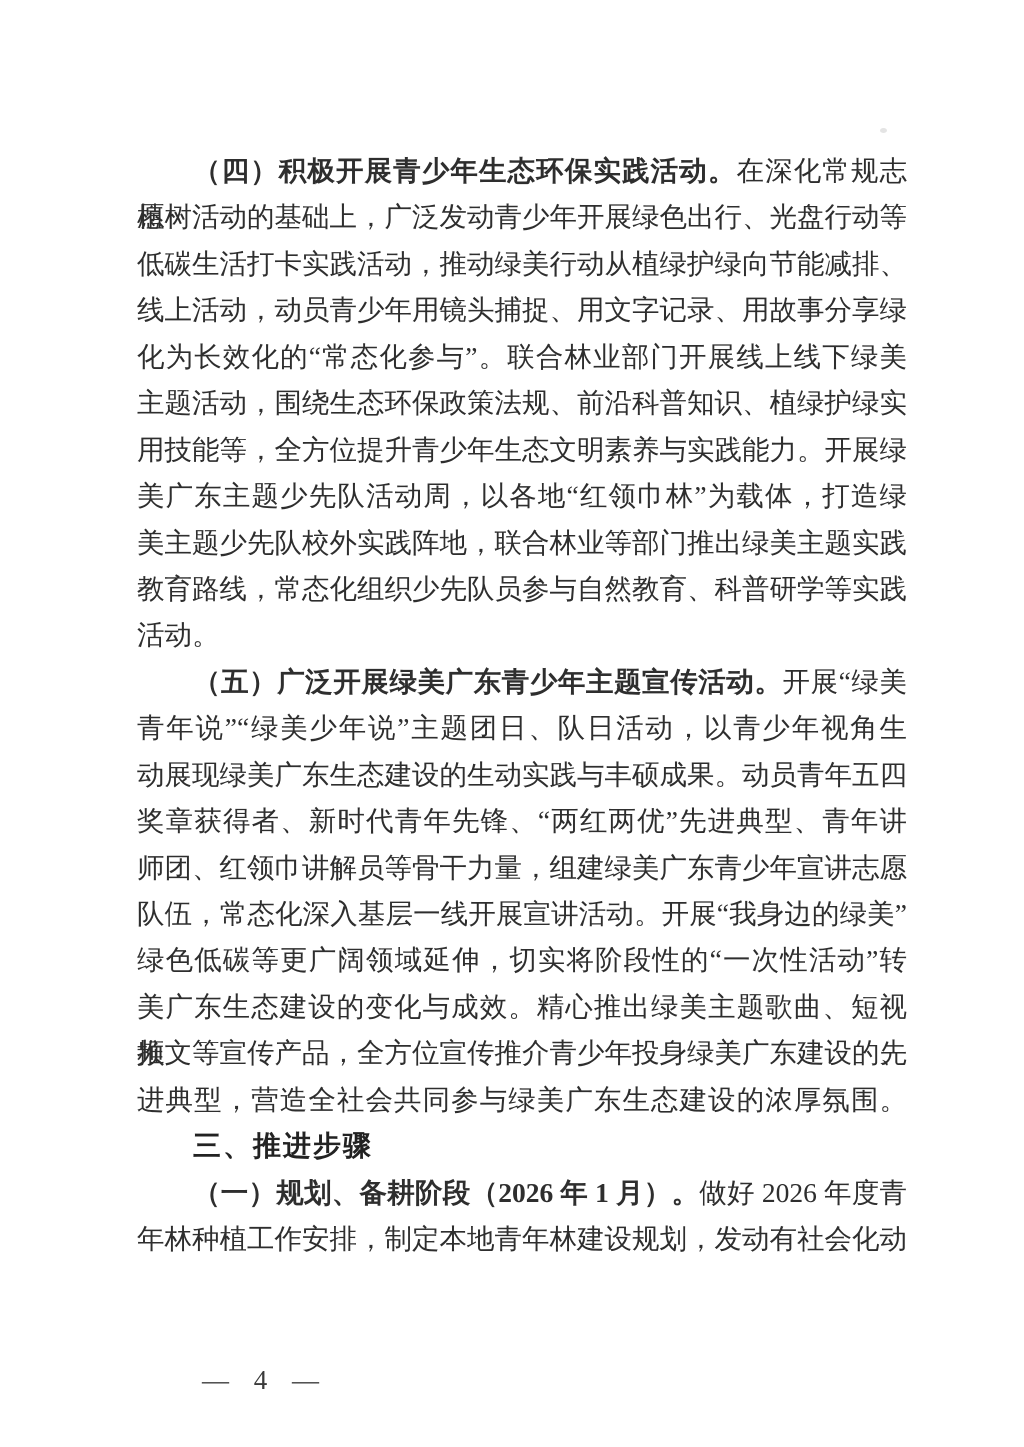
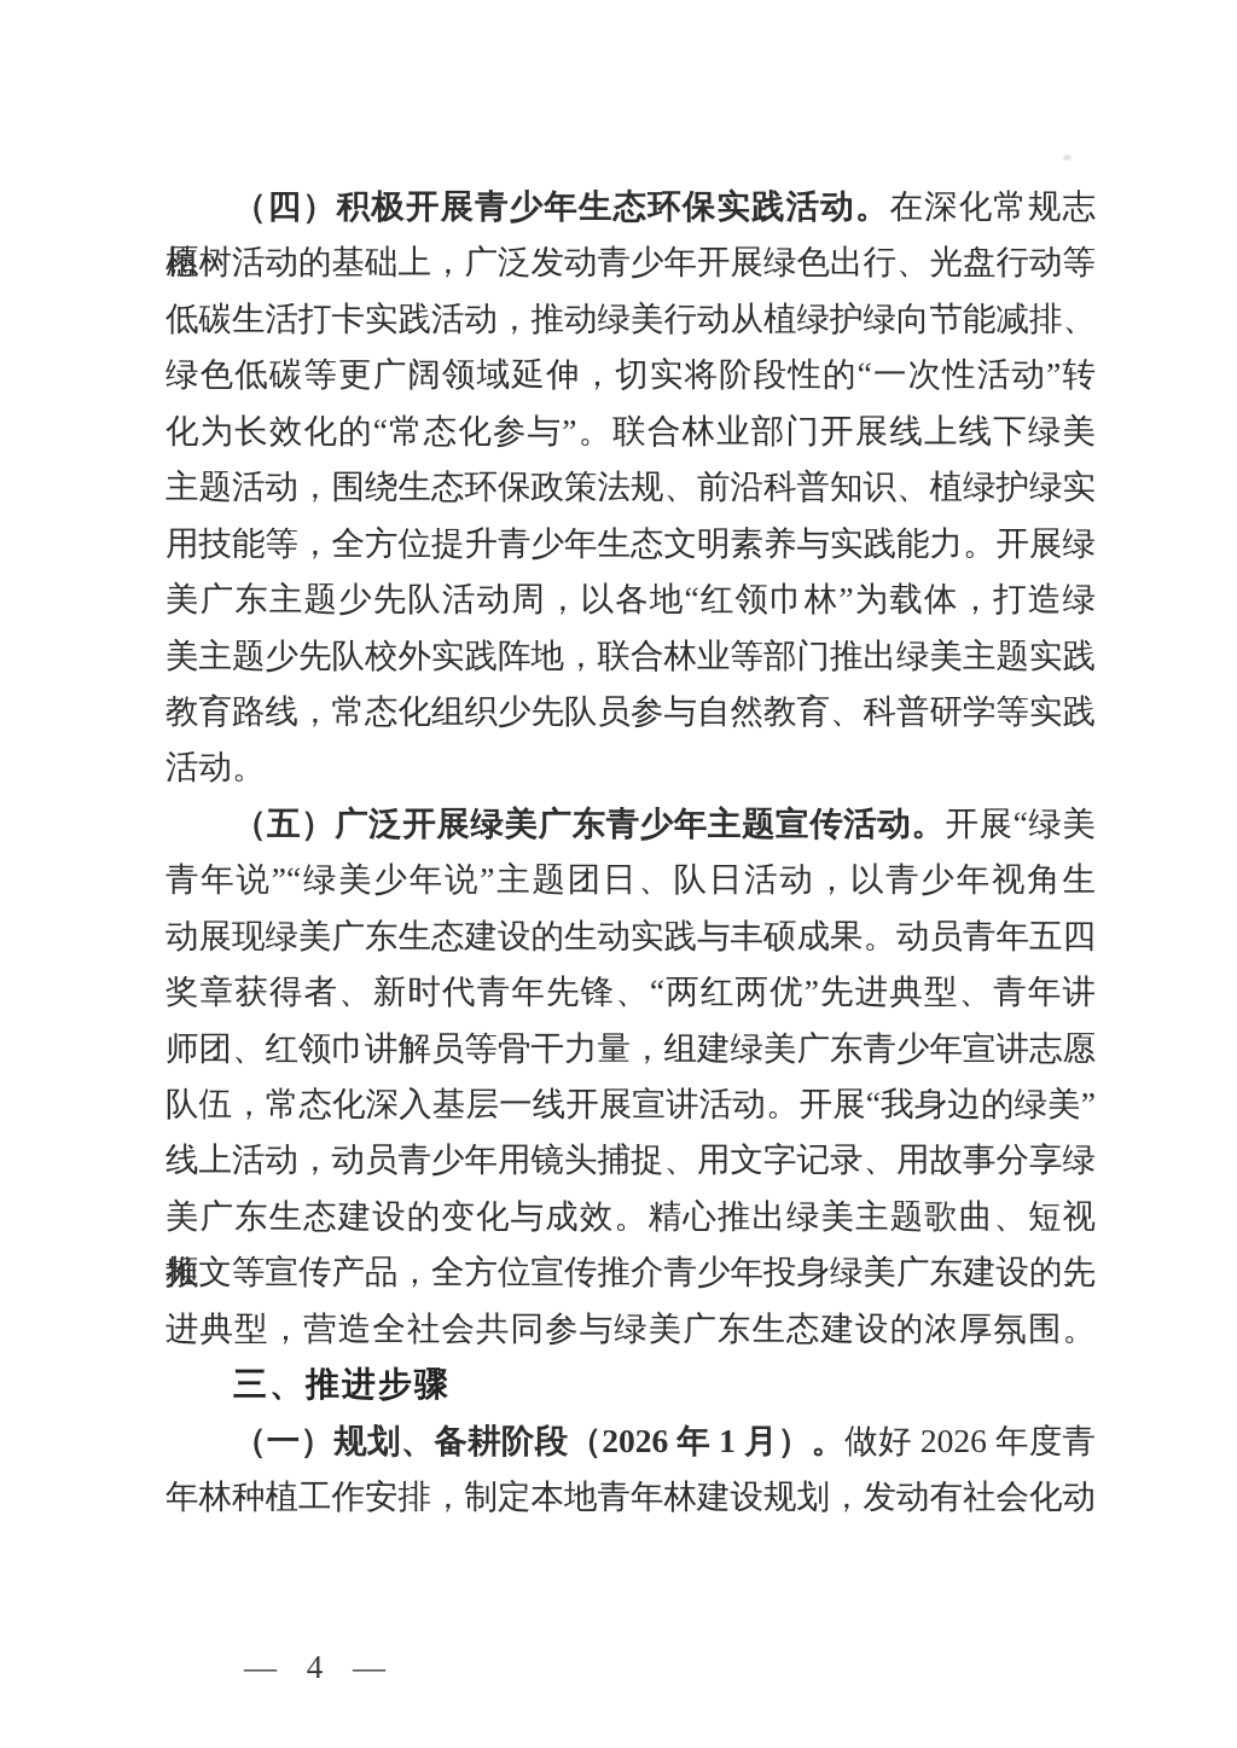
  （四）积极开展青少年生态环保实践活动。在深化常规志愿
  植树活动的基础上，广泛发动青少年开展绿色出行、光盘行动等
  低碳生活打卡实践活动，推动绿美行动从植绿护绿向节能减排、
- 线上活动，动员青少年用镜头捕捉、用文字记录、用故事分享绿
+ 绿色低碳等更广阔领域延伸，切实将阶段性的“一次性活动”转
  化为长效化的“常态化参与”。联合林业部门开展线上线下绿美
  主题活动，围绕生态环保政策法规、前沿科普知识、植绿护绿实
  用技能等，全方位提升青少年生态文明素养与实践能力。开展绿
  美广东主题少先队活动周，以各地“红领巾林”为载体，打造绿
  美主题少先队校外实践阵地，联合林业等部门推出绿美主题实践
  教育路线，常态化组织少先队员参与自然教育、科普研学等实践
  活动。
  （五）广泛开展绿美广东青少年主题宣传活动。开展“绿美
  青年说”“绿美少年说”主题团日、队日活动，以青少年视角生
  动展现绿美广东生态建设的生动实践与丰硕成果。动员青年五四
  奖章获得者、新时代青年先锋、“两红两优”先进典型、青年讲
  师团、红领巾讲解员等骨干力量，组建绿美广东青少年宣讲志愿
  队伍，常态化深入基层一线开展宣讲活动。开展“我身边的绿美”
- 绿色低碳等更广阔领域延伸，切实将阶段性的“一次性活动”转
+ 线上活动，动员青少年用镜头捕捉、用文字记录、用故事分享绿
  美广东生态建设的变化与成效。精心推出绿美主题歌曲、短视频、
  推文等宣传产品，全方位宣传推介青少年投身绿美广东建设的先
  进典型，营造全社会共同参与绿美广东生态建设的浓厚氛围。
  三、推进步骤
  （一）规划、备耕阶段（2026 年 1 月）。做好 2026 年度青
  年林种植工作安排，制定本地青年林建设规划，发动有社会化动
  — 4 —
